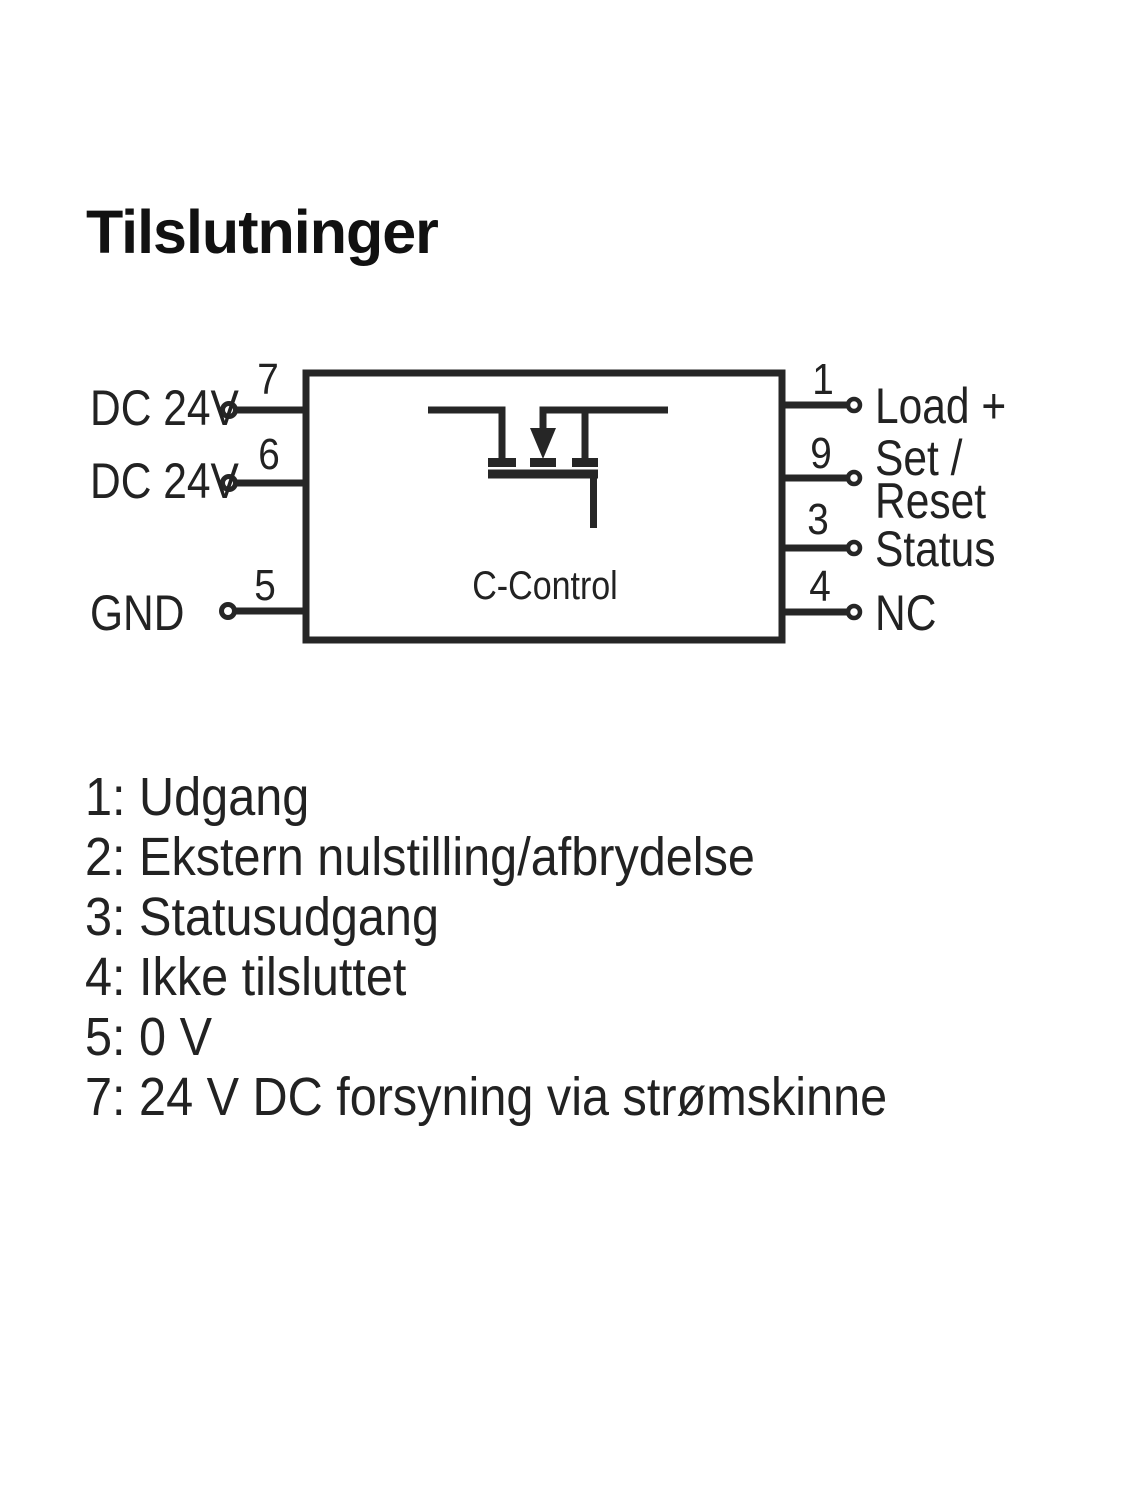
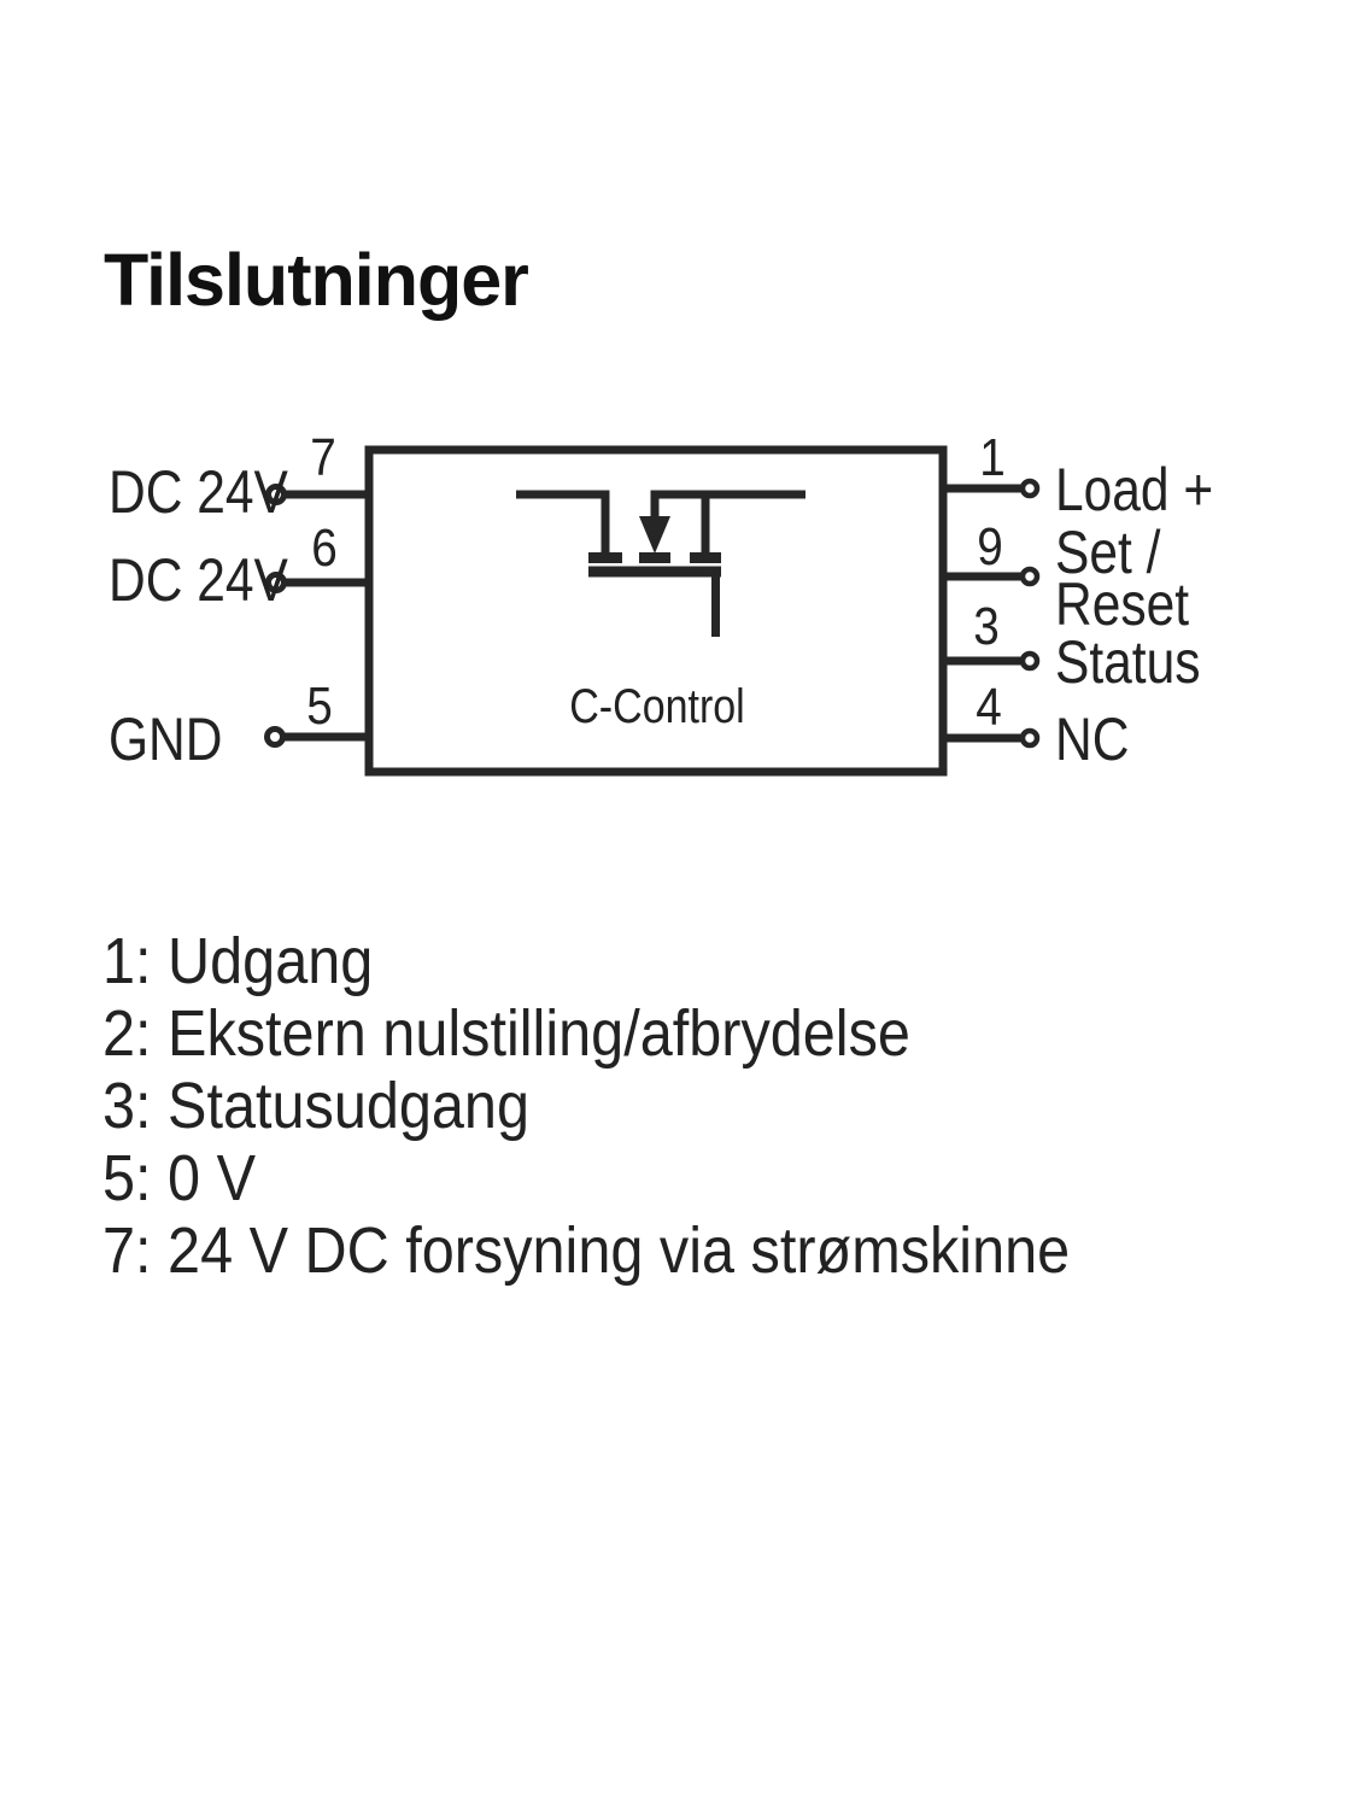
  Tilslutninger
  DC 24V
  DC 24V
  GND
  7
  6
  5
  1
  9
  3
  4
  Load +
  Set /
  Reset
  Status
  NC
  C-Control
  1: Udgang
  2: Ekstern nulstilling/afbrydelse
  3: Statusudgang
- 4: Ikke tilsluttet
  5: 0 V
  7: 24 V DC forsyning via strømskinne
